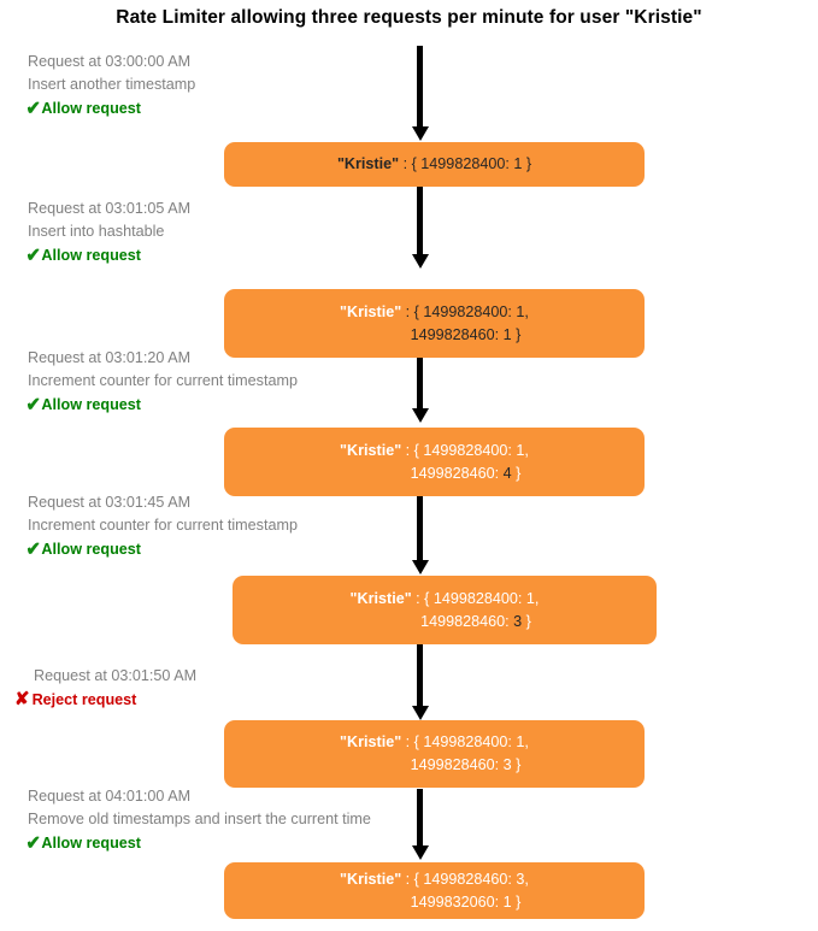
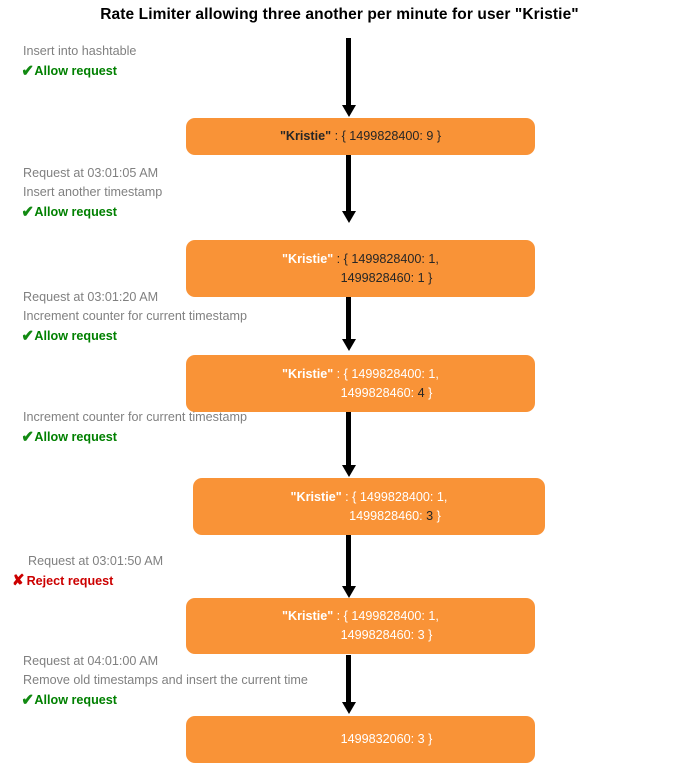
- Rate Limiter allowing three requests per minute for user "Kristie"
+ Rate Limiter allowing three another per minute for user "Kristie"
- Request at 03:00:00 AM
- Insert another timestamp
+ Insert into hashtable
  ✔Allow request
- "Kristie" : { 1499828400: 1 }
+ "Kristie" : { 1499828400: 9 }
  Request at 03:01:05 AM
- Insert into hashtable
+ Insert another timestamp
  ✔Allow request
  "Kristie" : { 1499828400: 1,
  1499828460: 1 }
  Request at 03:01:20 AM
  Increment counter for current timestamp
  ✔Allow request
  "Kristie" : { 1499828400: 1,
  1499828460: 4 }
- Request at 03:01:45 AM
  Increment counter for current timestamp
  ✔Allow request
  "Kristie" : { 1499828400: 1,
  1499828460: 3 }
  Request at 03:01:50 AM
  ✘ Reject request
  "Kristie" : { 1499828400: 1,
  1499828460: 3 }
  Request at 04:01:00 AM
  Remove old timestamps and insert the current time
  ✔Allow request
- "Kristie" : { 1499828460: 3,
- 1499832060: 1 }
+ 1499832060: 3 }
